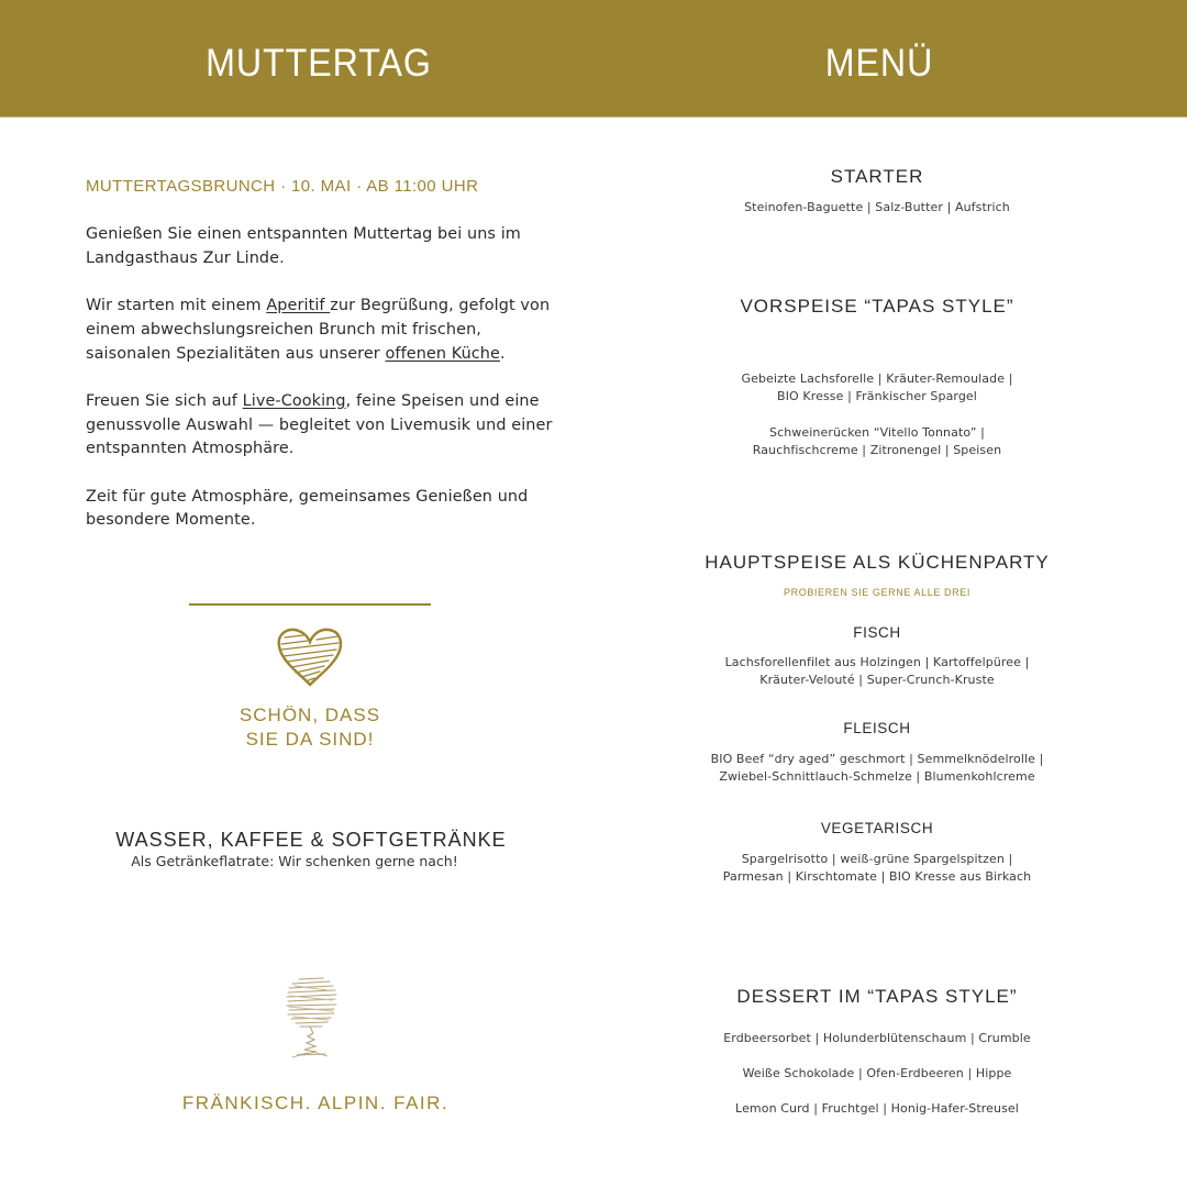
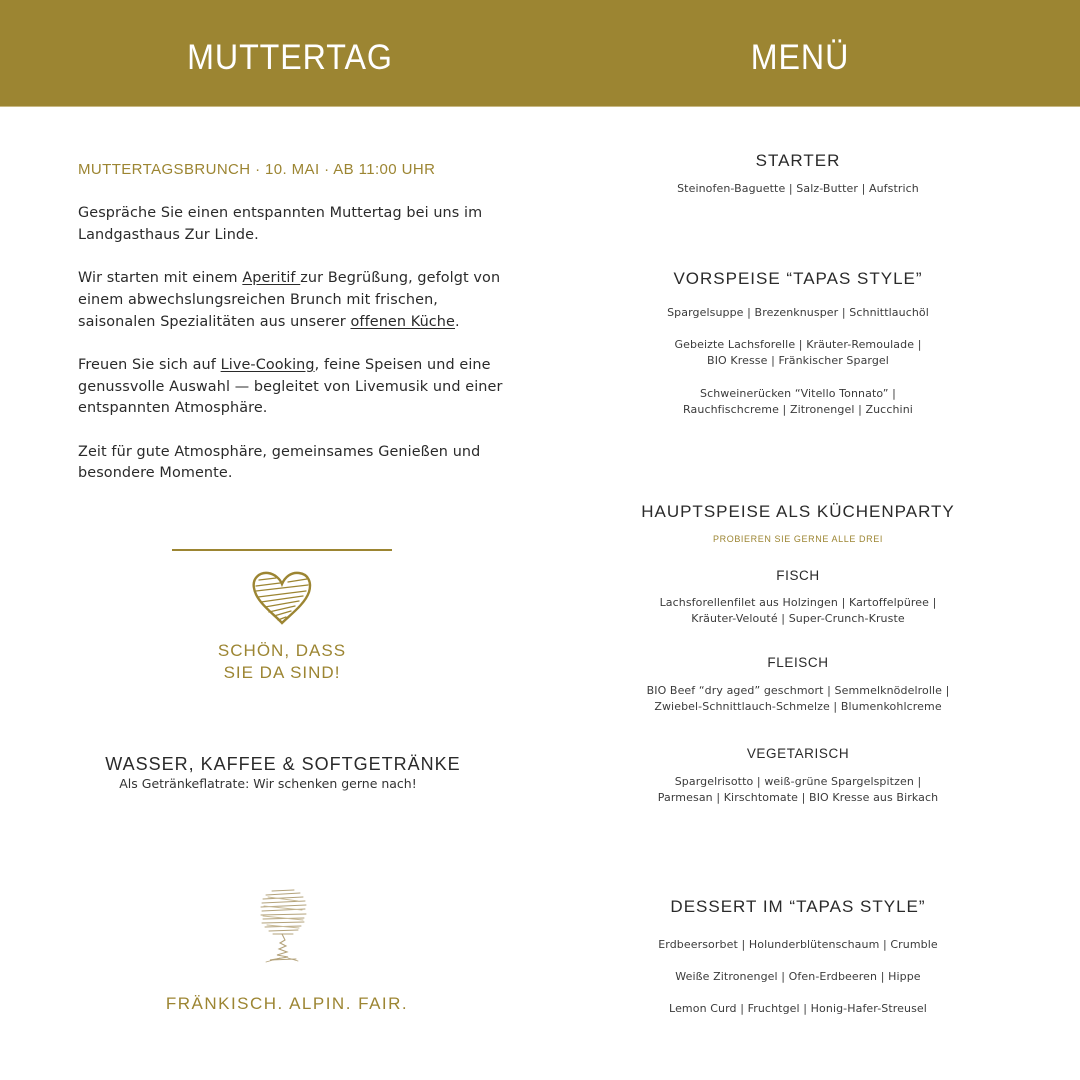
  MUTTERTAG
  MENÜ
  MUTTERTAGSBRUNCH · 10. MAI · AB 11:00 UHR
- Genießen Sie einen entspannten Muttertag bei uns im Landgasthaus Zur Linde.
+ Gespräche Sie einen entspannten Muttertag bei uns im Landgasthaus Zur Linde.
  Wir starten mit einem Aperitif zur Begrüßung, gefolgt von einem abwechslungsreichen Brunch mit frischen, saisonalen Spezialitäten aus unserer offenen Küche.
  Freuen Sie sich auf Live-Cooking, feine Speisen und eine genussvolle Auswahl — begleitet von Livemusik und einer entspannten Atmosphäre.
  Zeit für gute Atmosphäre, gemeinsames Genießen und besondere Momente.
  SCHÖN, DASS
  SIE DA SIND!
  WASSER, KAFFEE & SOFTGETRÄNKE
  Als Getränkeflatrate: Wir schenken gerne nach!
  FRÄNKISCH. ALPIN. FAIR.
  STARTER
  Steinofen-Baguette | Salz-Butter | Aufstrich
  VORSPEISE “TAPAS STYLE”
+ Spargelsuppe | Brezenknusper | Schnittlauchöl
  Gebeizte Lachsforelle | Kräuter-Remoulade |
  BIO Kresse | Fränkischer Spargel
  Schweinerücken “Vitello Tonnato” |
- Rauchfischcreme | Zitronengel | Speisen
+ Rauchfischcreme | Zitronengel | Zucchini
  HAUPTSPEISE ALS KÜCHENPARTY
  PROBIEREN SIE GERNE ALLE DREI
  FISCH
  Lachsforellenfilet aus Holzingen | Kartoffelpüree |
  Kräuter-Velouté | Super-Crunch-Kruste
  FLEISCH
  BIO Beef “dry aged” geschmort | Semmelknödelrolle |
  Zwiebel-Schnittlauch-Schmelze | Blumenkohlcreme
  VEGETARISCH
  Spargelrisotto | weiß-grüne Spargelspitzen |
  Parmesan | Kirschtomate | BIO Kresse aus Birkach
  DESSERT IM “TAPAS STYLE”
  Erdbeersorbet | Holunderblütenschaum | Crumble
- Weiße Schokolade | Ofen-Erdbeeren | Hippe
+ Weiße Zitronengel | Ofen-Erdbeeren | Hippe
  Lemon Curd | Fruchtgel | Honig-Hafer-Streusel
